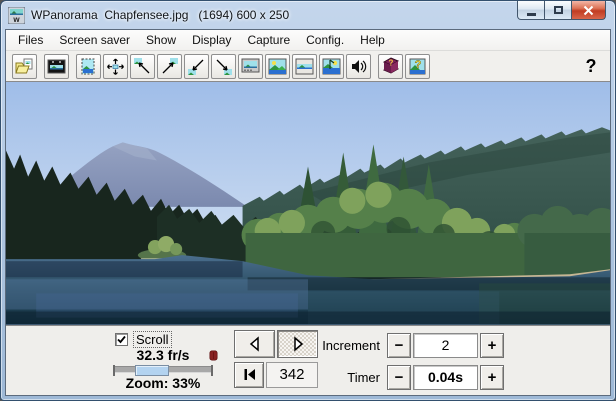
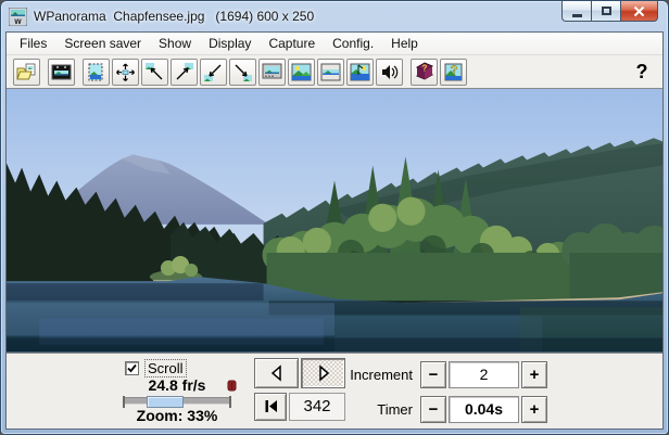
  w
  WPanorama Chapfensee.jpg (1694) 600 x 250
  Files
  Screen saver
  Show
  Display
  Capture
  Config.
  Help
  ?
  ?
  ?
  Scroll
- 32.3 fr/s
+ 24.8 fr/s
  Zoom: 33%
  342
  Increment
  −
  2
  +
  Timer
  −
  0.04s
  +
